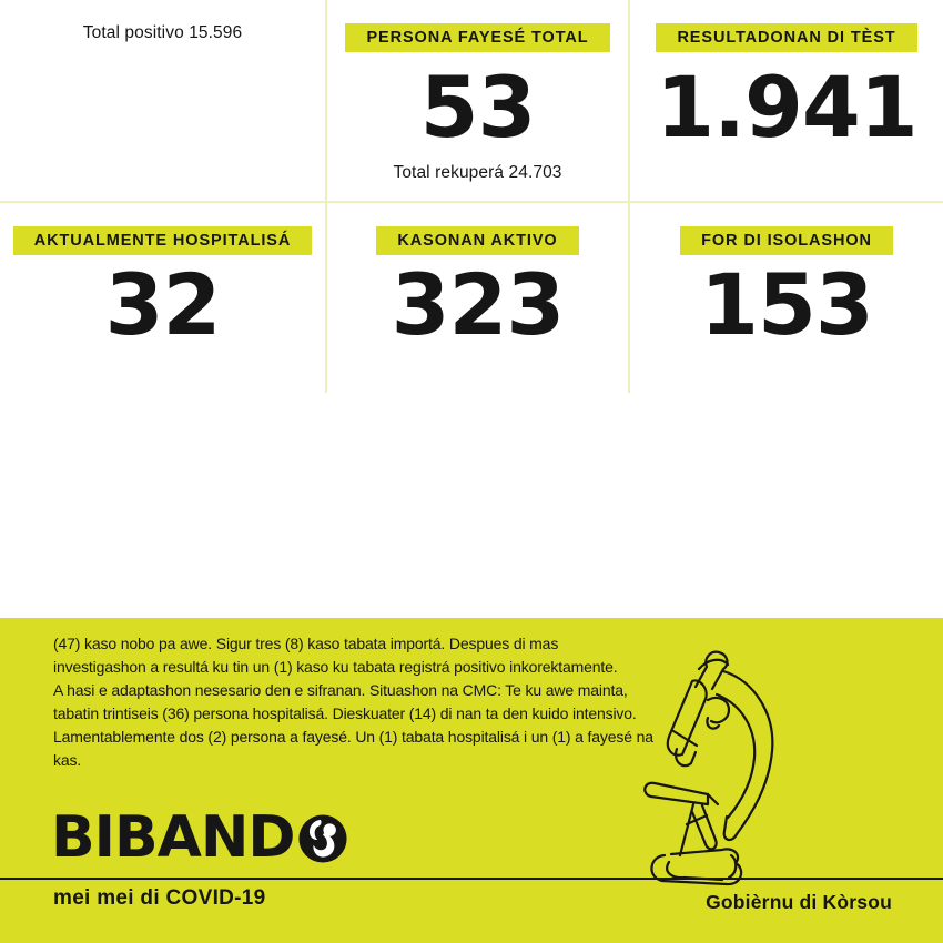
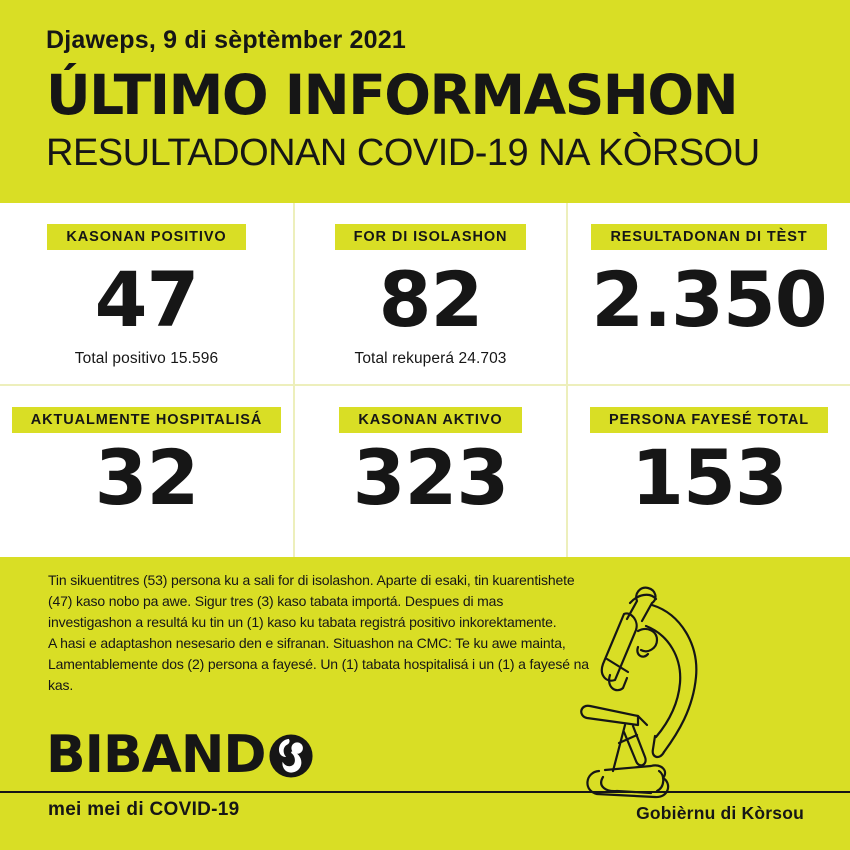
+ Djaweps, 9 di sèptèmber 2021
+ ÚLTIMO INFORMASHON
+ RESULTADONAN COVID-19 NA KÒRSOU
+ KASONAN POSITIVO
+ 47
  Total positivo 15.596
- PERSONA FAYESÉ TOTAL
+ FOR DI ISOLASHON
- 53
+ 82
  Total rekuperá 24.703
  RESULTADONAN DI TÈST
- 1.941
+ 2.350
  AKTUALMENTE HOSPITALISÁ
  32
  KASONAN AKTIVO
  323
- FOR DI ISOLASHON
+ PERSONA FAYESÉ TOTAL
  153
+ Tin sikuentitres (53) persona ku a sali for di isolashon. Aparte di esaki, tin kuarentishete
- (47) kaso nobo pa awe. Sigur tres (8) kaso tabata importá. Despues di mas
+ (47) kaso nobo pa awe. Sigur tres (3) kaso tabata importá. Despues di mas
  investigashon a resultá ku tin un (1) kaso ku tabata registrá positivo inkorektamente.
  A hasi e adaptashon nesesario den e sifranan. Situashon na CMC: Te ku awe mainta,
- tabatin trintiseis (36) persona hospitalisá. Dieskuater (14) di nan ta den kuido intensivo.
  Lamentablemente dos (2) persona a fayesé. Un (1) tabata hospitalisá i un (1) a fayesé na
  kas.
  BIBAND
  mei mei di COVID-19
  Gobièrnu di Kòrsou
